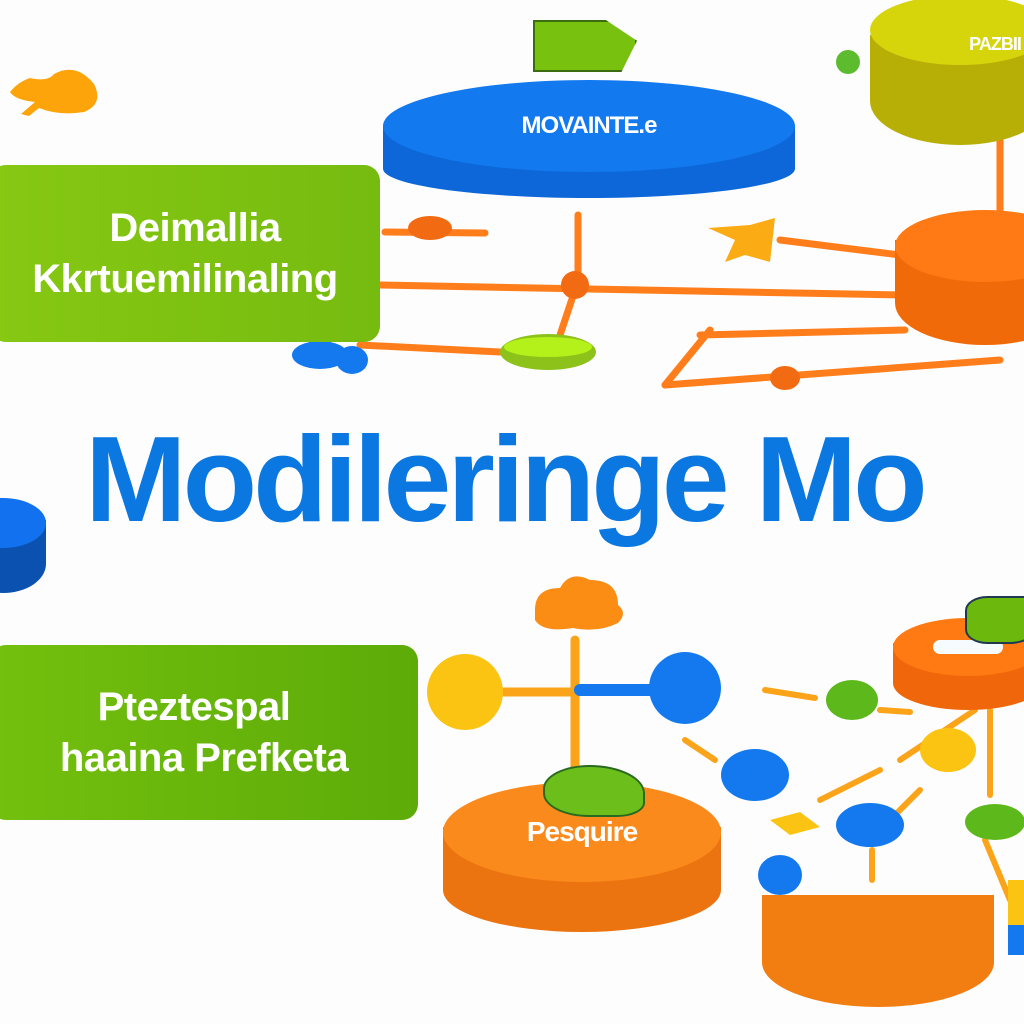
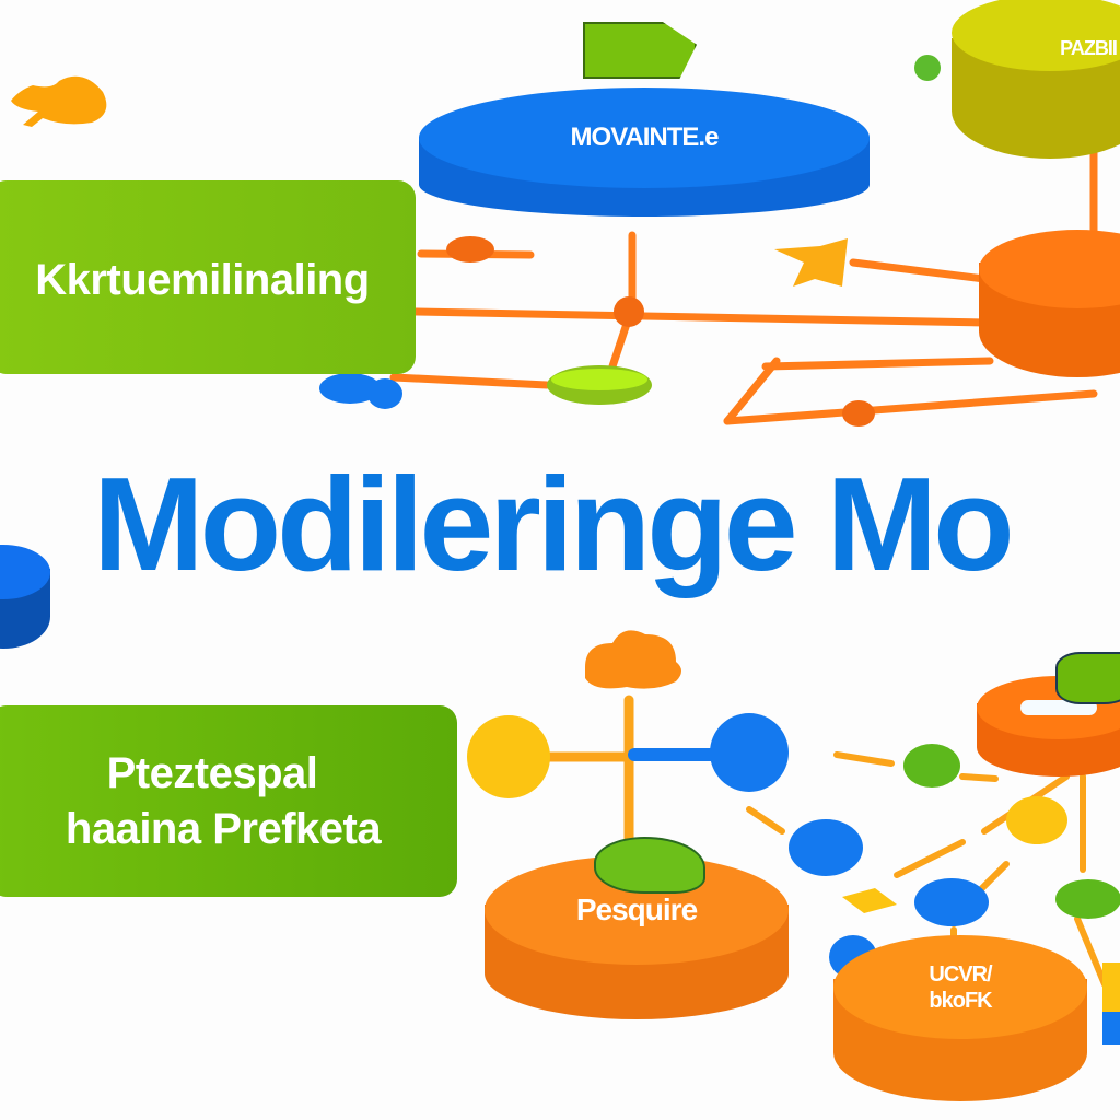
  MOVAINTE.e
  PAZBII
- Deimallia
  Kkrtuemilinaling
  Pteztespal
  haaina Prefketa
  Modileringe Mo
  Pesquire
+ UCVR/ bkoFK
